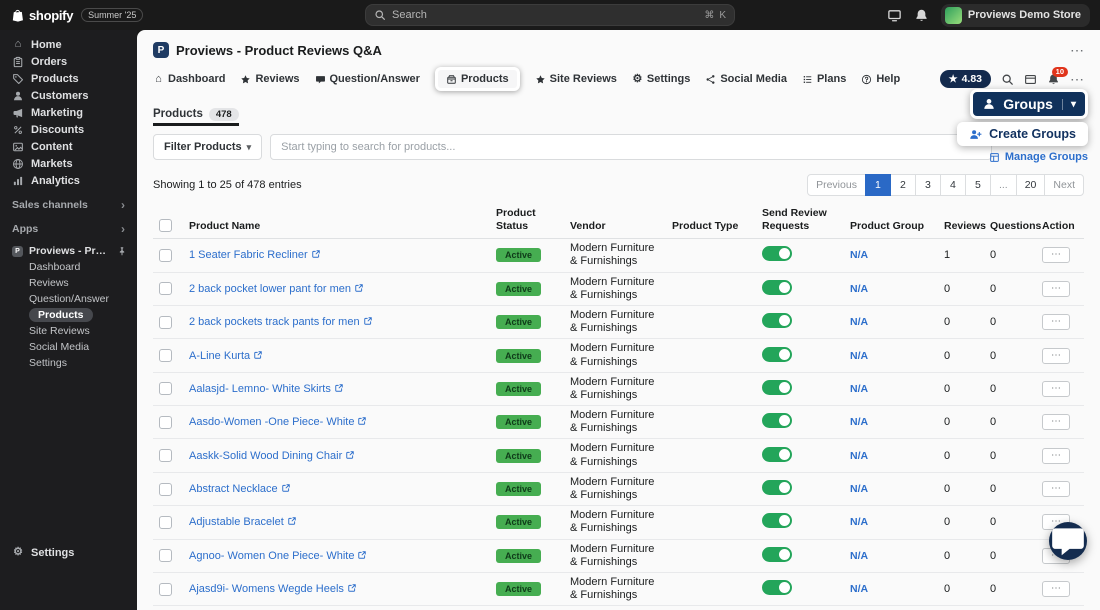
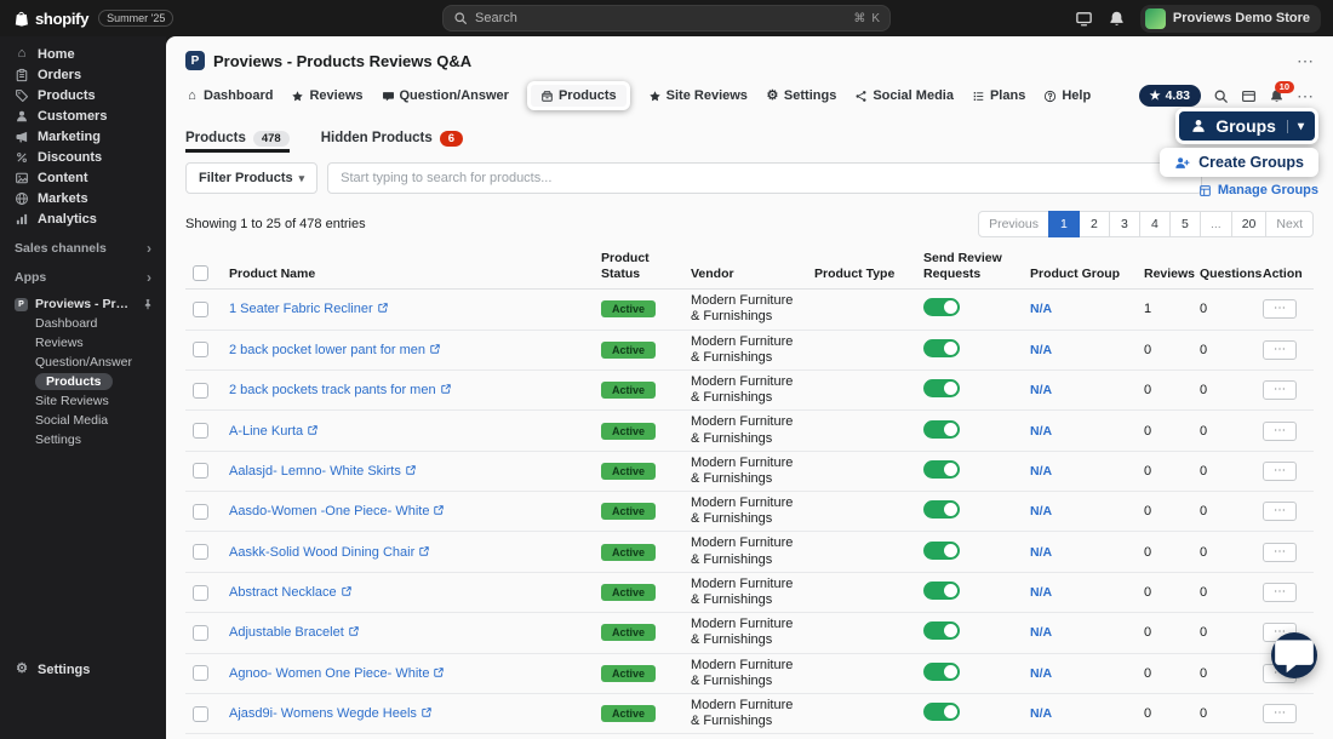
  shopify
  Summer '25
  Search
  ⌘
  K
  Proviews Demo Store
  ⌂
  Home
  Orders
  Products
  Customers
  Marketing
  Discounts
  Content
  Markets
  Analytics
  Sales channels
  ›
  Apps
  ›
  Dashboard
  Reviews
  Question/Answer
  Products
  Site Reviews
  Social Media
  Settings
  ⚙
  Settings
  P
- Proviews - Product Reviews Q&A
+ Proviews - Products Reviews Q&A
  ⋯
  ⌂
  Dashboard
  Reviews
  Question/Answer
  Products
  Site Reviews
  ⚙
  Settings
  Social Media
  Plans
  Help
  ★
  4.83
  10
  ⋯
  Products
  478
+ Hidden Products
+ 6
  Filter Products
  ▾
  Start typing to search for products...
  Showing 1 to 25 of 478 entries
  Previous
  1
  2
  3
  4
  5
  ...
  20
  Next
  	Product Name	Product Status	Vendor	Product Type	Send Review Requests	Product Group	Reviews	Questions	Action
  	1 Seater Fabric Recliner	Active	Modern Furniture & Furnishings			N/A	1	0	⋯
  	2 back pocket lower pant for men	Active	Modern Furniture & Furnishings			N/A	0	0	⋯
  	2 back pockets track pants for men	Active	Modern Furniture & Furnishings			N/A	0	0	⋯
  	A-Line Kurta	Active	Modern Furniture & Furnishings			N/A	0	0	⋯
  	Aalasjd- Lemno- White Skirts	Active	Modern Furniture & Furnishings			N/A	0	0	⋯
  	Aasdo-Women -One Piece- White	Active	Modern Furniture & Furnishings			N/A	0	0	⋯
  	Aaskk-Solid Wood Dining Chair	Active	Modern Furniture & Furnishings			N/A	0	0	⋯
  	Abstract Necklace	Active	Modern Furniture & Furnishings			N/A	0	0	⋯
  	Adjustable Bracelet	Active	Modern Furniture & Furnishings			N/A	0	0	⋯
  	Agnoo- Women One Piece- White	Active	Modern Furniture & Furnishings			N/A	0	0
  	Ajasd9i- Womens Wegde Heels	Active	Modern Furniture & Furnishings			N/A	0	0	⋯
  Groups
  ▾
  Create Groups
  Manage Groups
